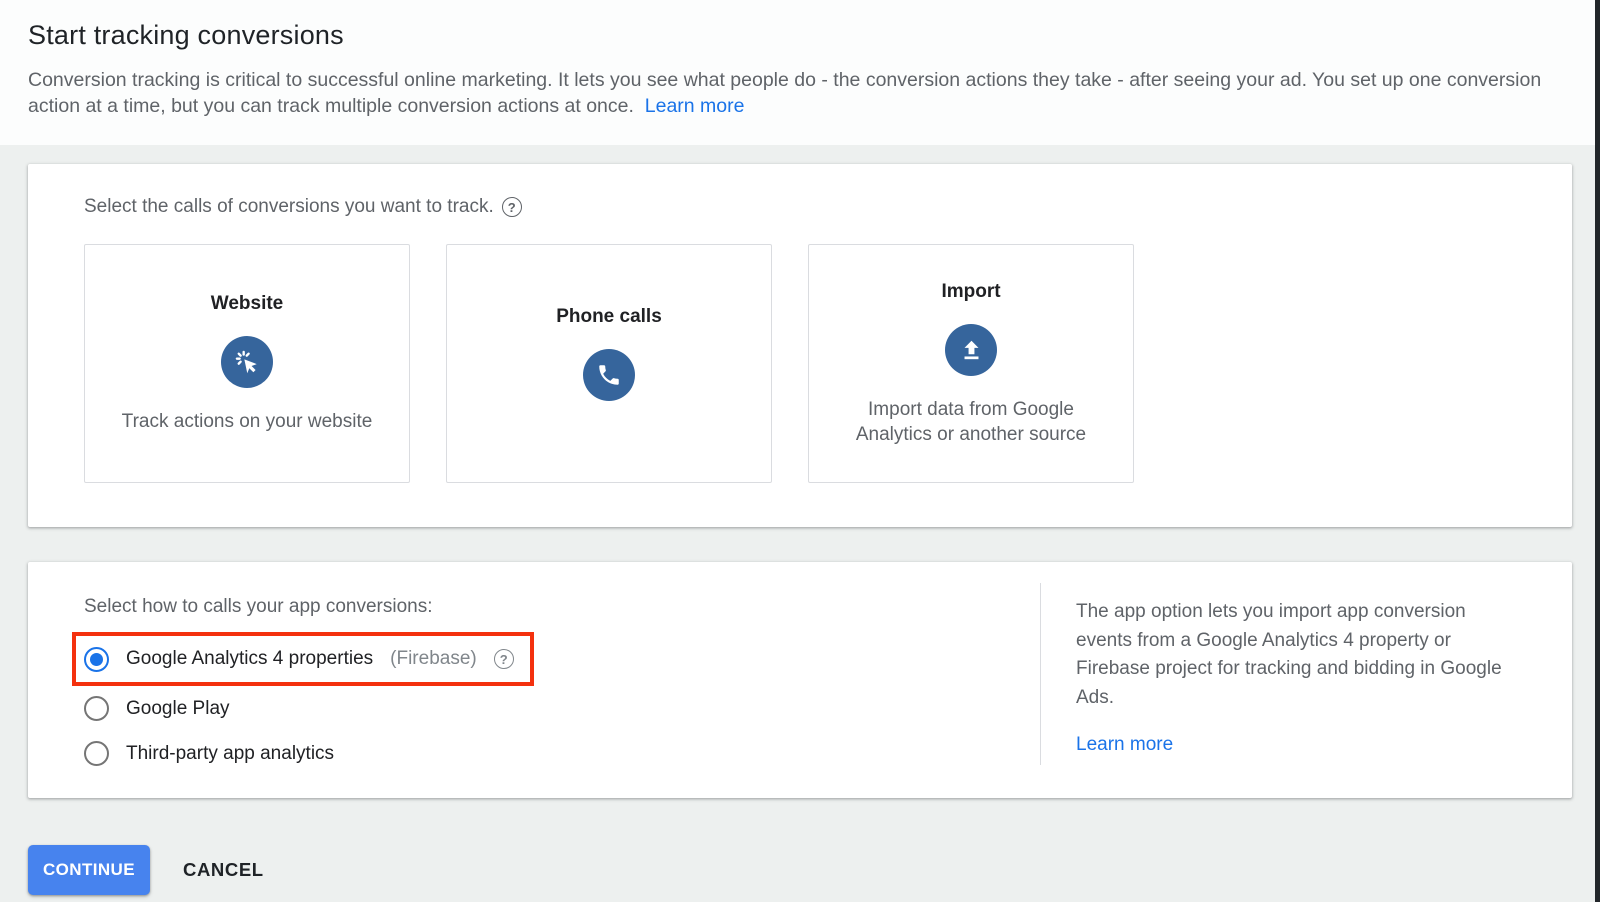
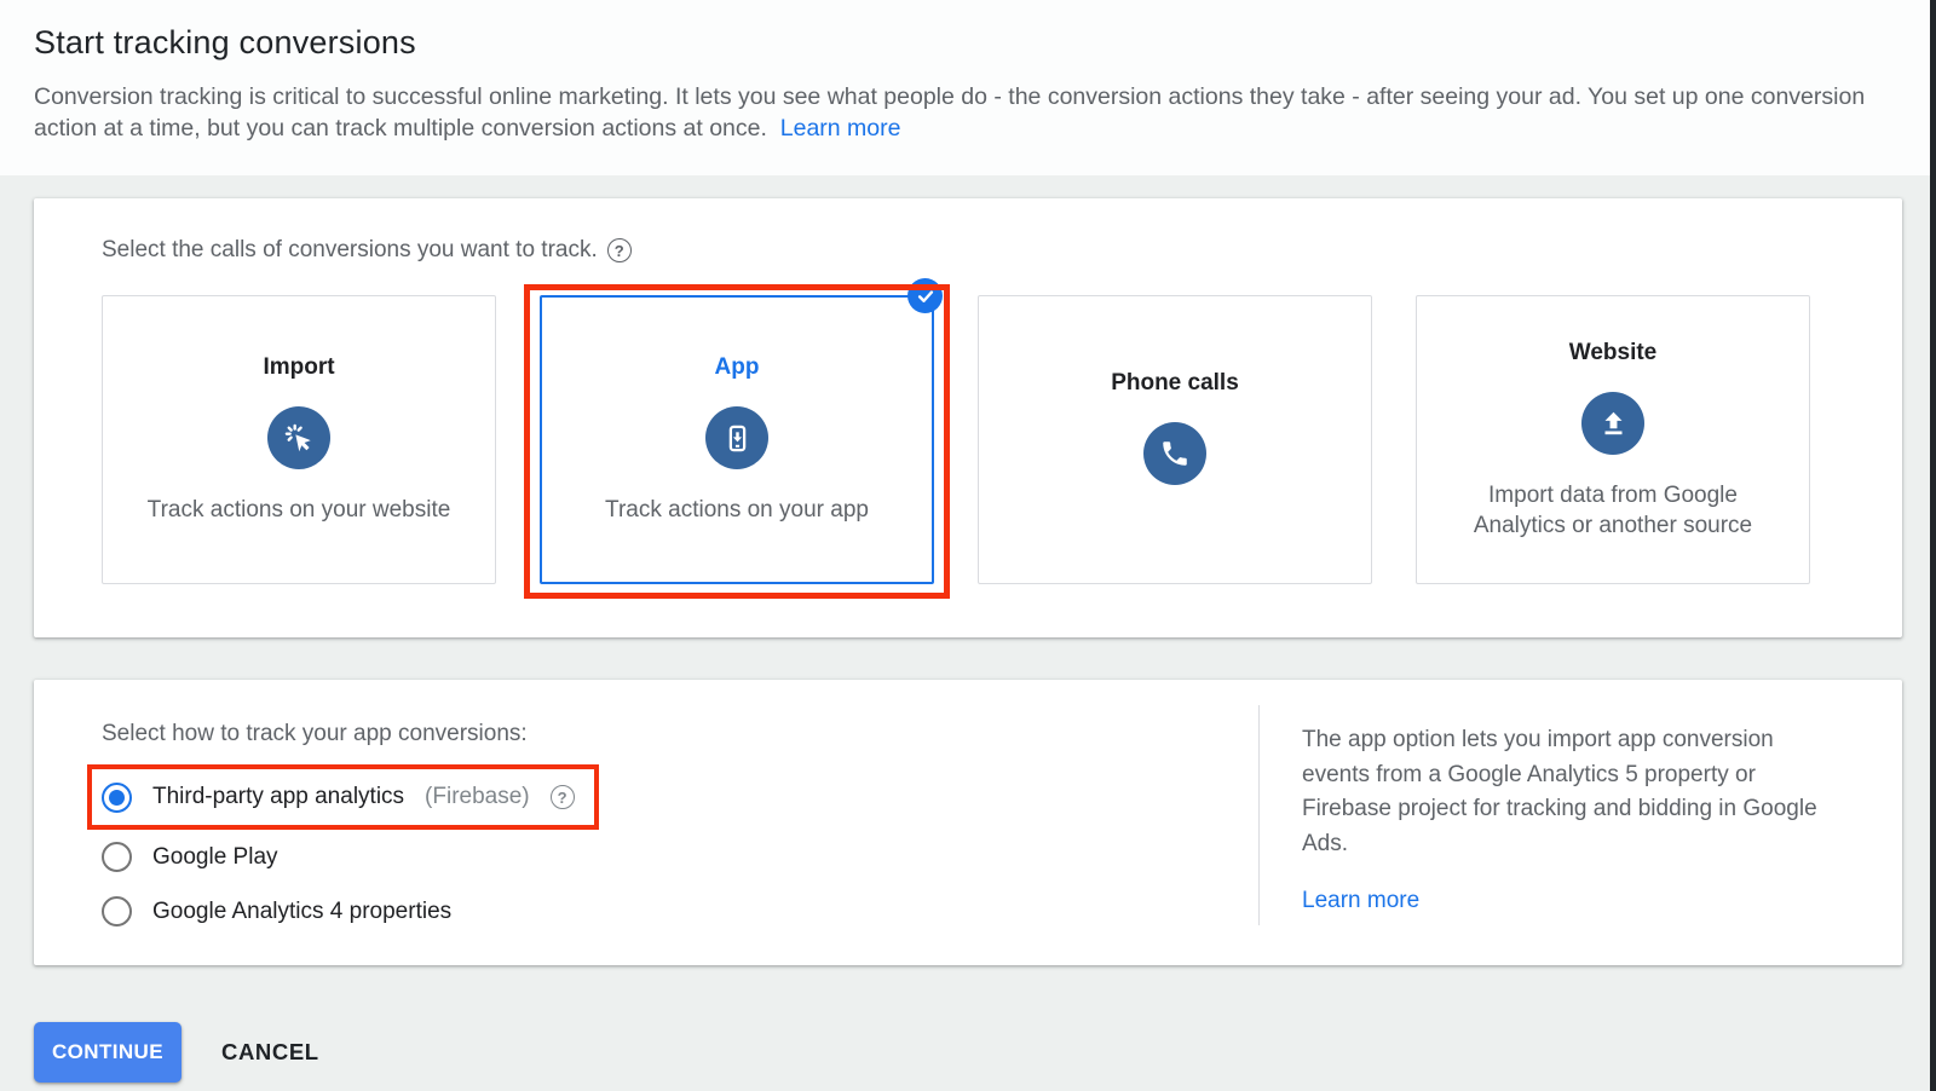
  Start tracking conversions
  Conversion tracking is critical to successful online marketing. It lets you see what people do - the conversion actions they take - after seeing your ad. You set up one conversion action at a time, but you can track multiple conversion actions at once. Learn more
  Select the calls of conversions you want to track.
  ?
- Website
+ Import
  Track actions on your website
+ App
+ Track actions on your app
  Phone calls
- Import
+ Website
  Import data from Google Analytics or another source
- Select how to calls your app conversions:
+ Select how to track your app conversions:
- Google Analytics 4 properties
+ Third-party app analytics
  (Firebase)
  ?
  Google Play
- Third-party app analytics
+ Google Analytics 4 properties
- The app option lets you import app conversion events from a Google Analytics 4 property or Firebase project for tracking and bidding in Google Ads.
+ The app option lets you import app conversion events from a Google Analytics 5 property or Firebase project for tracking and bidding in Google Ads.
  Learn more
  CONTINUE
  CANCEL
